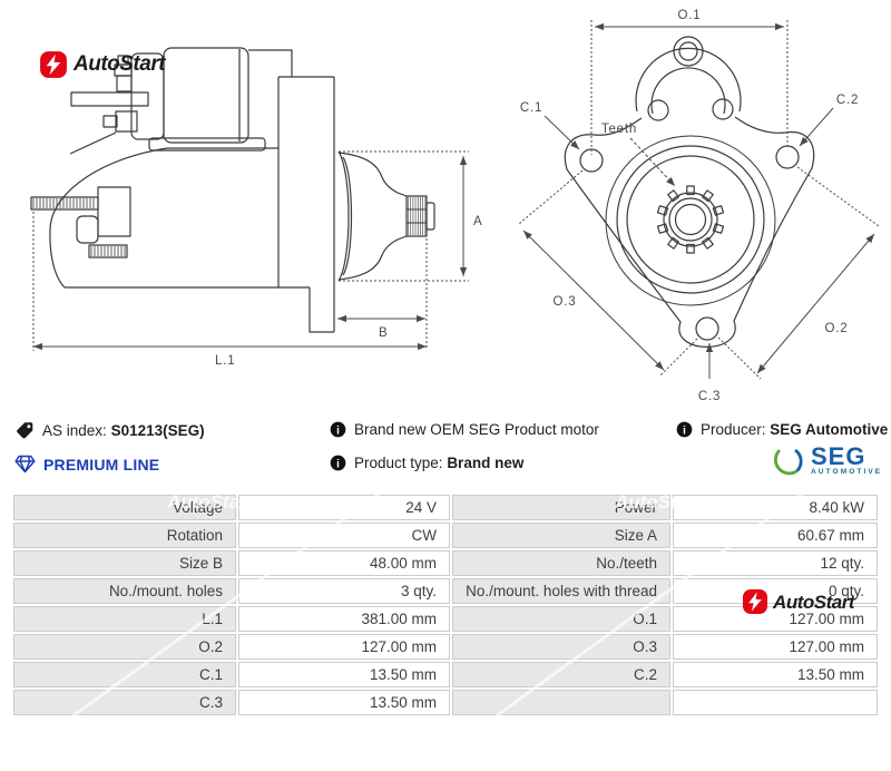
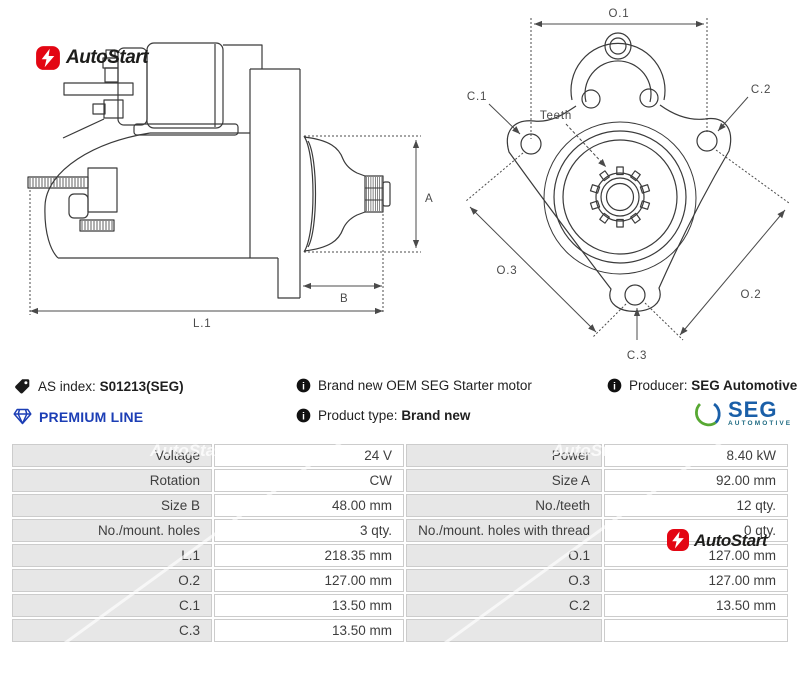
  A
  B
  L.1
  O.1
  C.1
  C.2
  Teeth
  O.3
  O.2
  C.3
  AutoStart
  AS index: S01213(SEG)
  i
- Brand new OEM SEG Product motor
+ Brand new OEM SEG Starter motor
  i
  Producer: SEG Automotive
  PREMIUM LINE
  i
  Product type: Brand new
  SEG
  Voltage	24 V	Power	8.40 kW
- Rotation	CW	Size A	60.67 mm
+ Rotation	CW	Size A	92.00 mm
  Size B	48.00 mm	No./teeth	12 qty.
  No./mount. holes	3 qty.	No./mount. holes with thread	0 qty. AutoStart
- L.1	381.00 mm	O.1	127.00 mm
+ L.1	218.35 mm	O.1	127.00 mm
  O.2	127.00 mm	O.3	127.00 mm
  C.1	13.50 mm	C.2	13.50 mm
  C.3	13.50 mm
  AutoStart
  AutoStart
